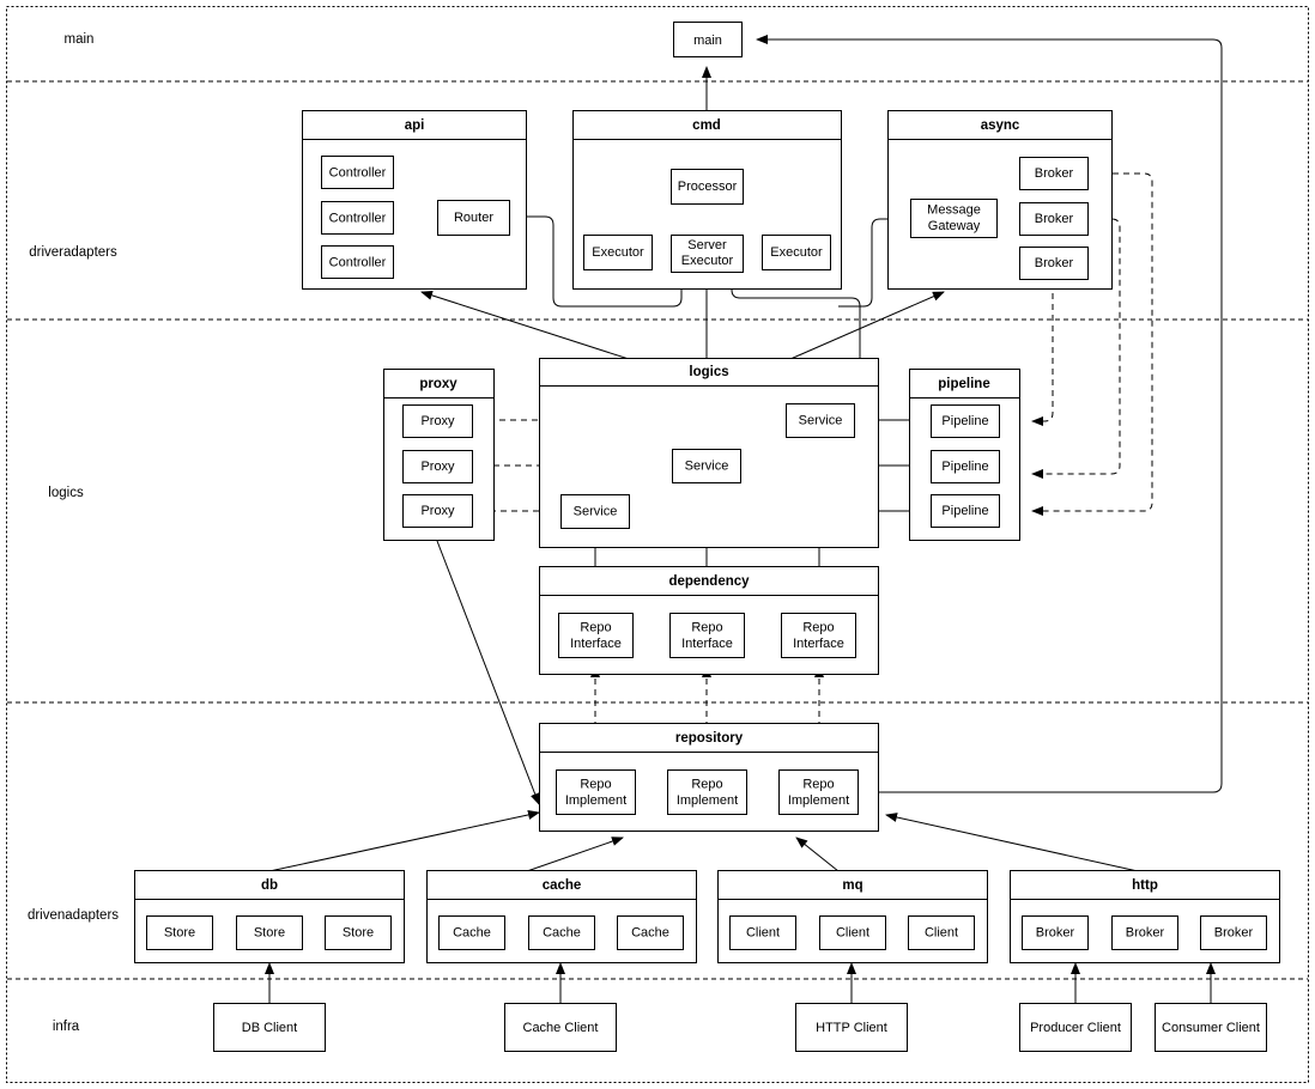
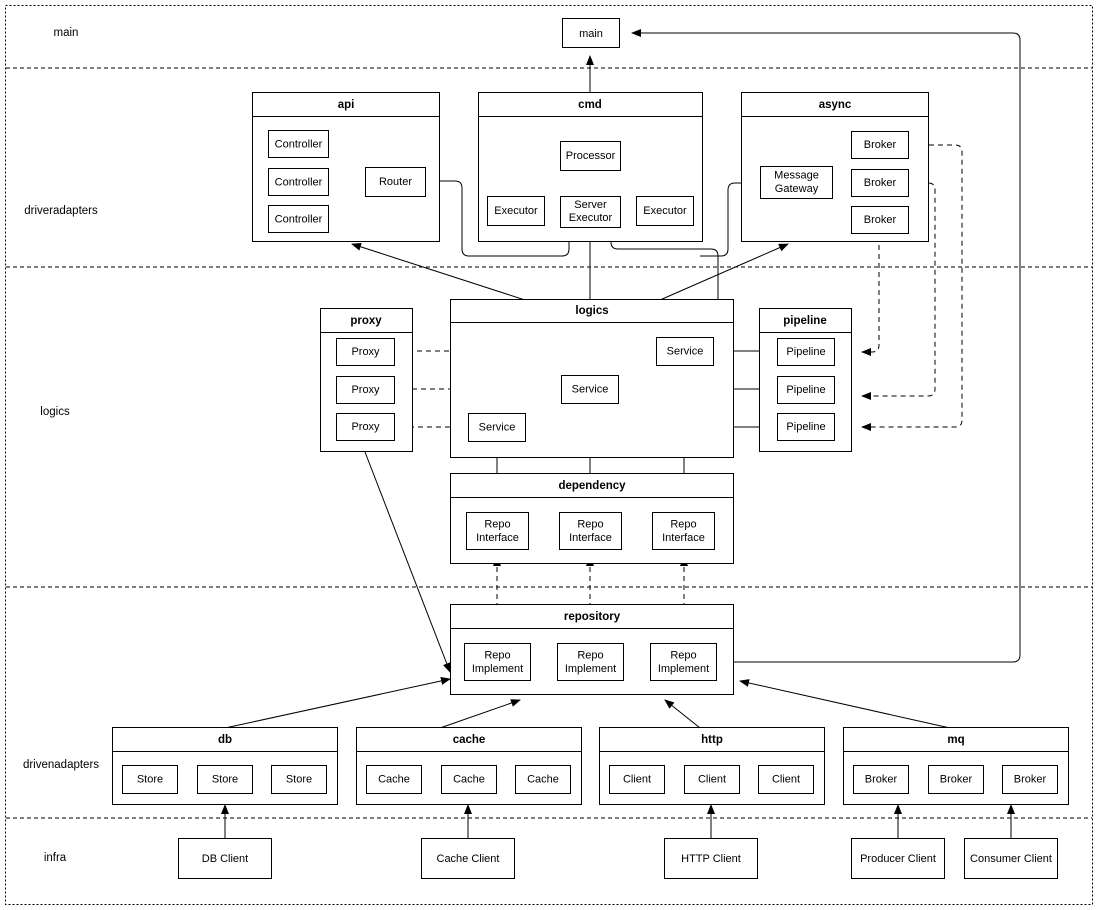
  main
  driveradapters
  logics
  drivenadapters
  infra
  main
  api
  Controller
  Controller
  Controller
  Router
  cmd
  Processor
  Executor
  Server
  Executor
  Executor
  async
  Message
  Gateway
  Broker
  Broker
  Broker
  proxy
  Proxy
  Proxy
  Proxy
  logics
  Service
  Service
  Service
  pipeline
  Pipeline
  Pipeline
  Pipeline
  dependency
  Repo
  Interface
  Repo
  Interface
  Repo
  Interface
  repository
  Repo
  Implement
  Repo
  Implement
  Repo
  Implement
  db
  Store
  Store
  Store
  cache
  Cache
  Cache
  Cache
- mq
+ http
  Client
  Client
  Client
- http
+ mq
  Broker
  Broker
  Broker
  DB Client
  Cache Client
  HTTP Client
  Producer Client
  Consumer Client
